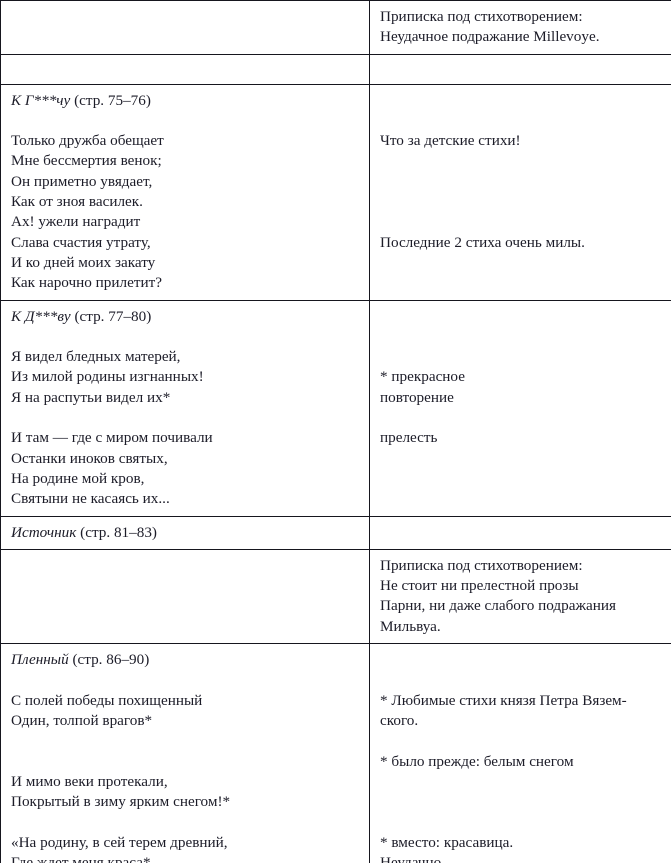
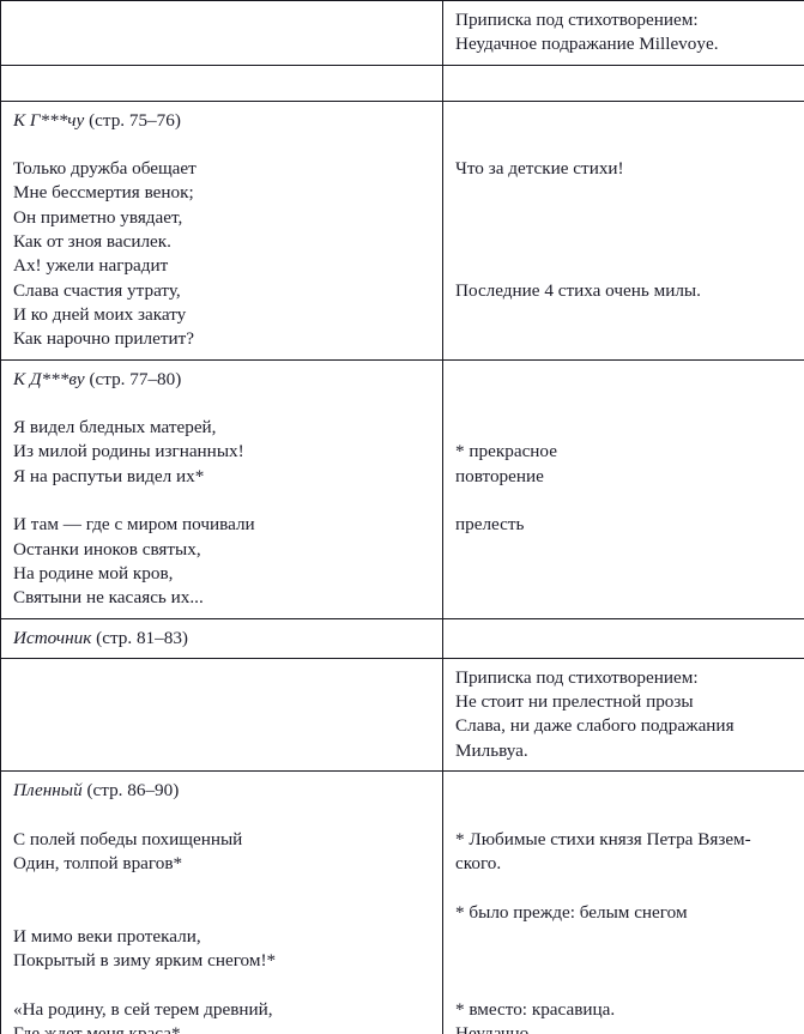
  	Приписка под стихотворением: Неудачное подражание Millevoye.
- К Г***чу (стр. 75–76) Только дружба обещает Мне бессмертия венок; Он приметно увядает, Как от зноя василек. Ах! ужели наградит Слава счастия утрату, И ко дней моих закату Как нарочно прилетит?	Что за детские стихи! Последние 2 стиха очень милы.
+ К Г***чу (стр. 75–76) Только дружба обещает Мне бессмертия венок; Он приметно увядает, Как от зноя василек. Ах! ужели наградит Слава счастия утрату, И ко дней моих закату Как нарочно прилетит?	Что за детские стихи! Последние 4 стиха очень милы.
  К Д***ву (стр. 77–80) Я видел бледных матерей, Из милой родины изгнанных! Я на распутьи видел их* И там — где с миром почивали Останки иноков святых, На родине мой кров, Святыни не касаясь их...	* прекрасное повторение прелесть
  Источник (стр. 81–83)
- 	Приписка под стихотворением: Не стоит ни прелестной прозы Парни, ни даже слабого подражания Мильвуа.
+ 	Приписка под стихотворением: Не стоит ни прелестной прозы Слава, ни даже слабого подражания Мильвуа.
  Пленный (стр. 86–90) С полей победы похищенный Один, толпой врагов* И мимо веки протекали, Покрытый в зиму ярким снегом!* «На родину, в сей терем древний, Где ждет меня краса*,	* Любимые стихи князя Петра Вязем- ского. * было прежде: белым снегом * вместо: красавица. Неудачно.
